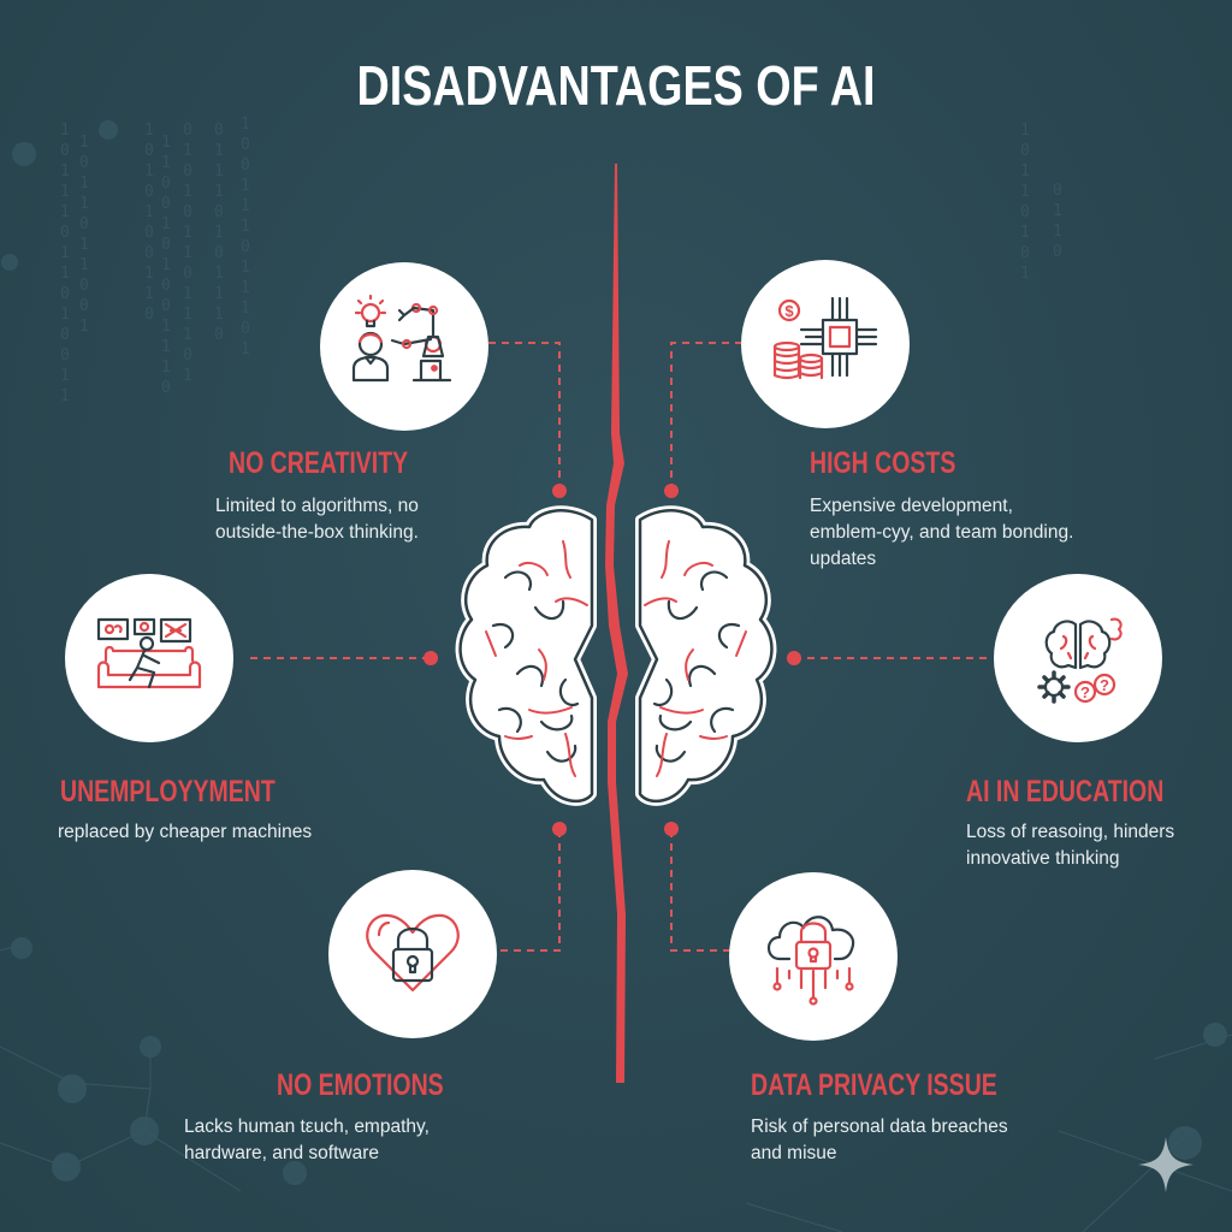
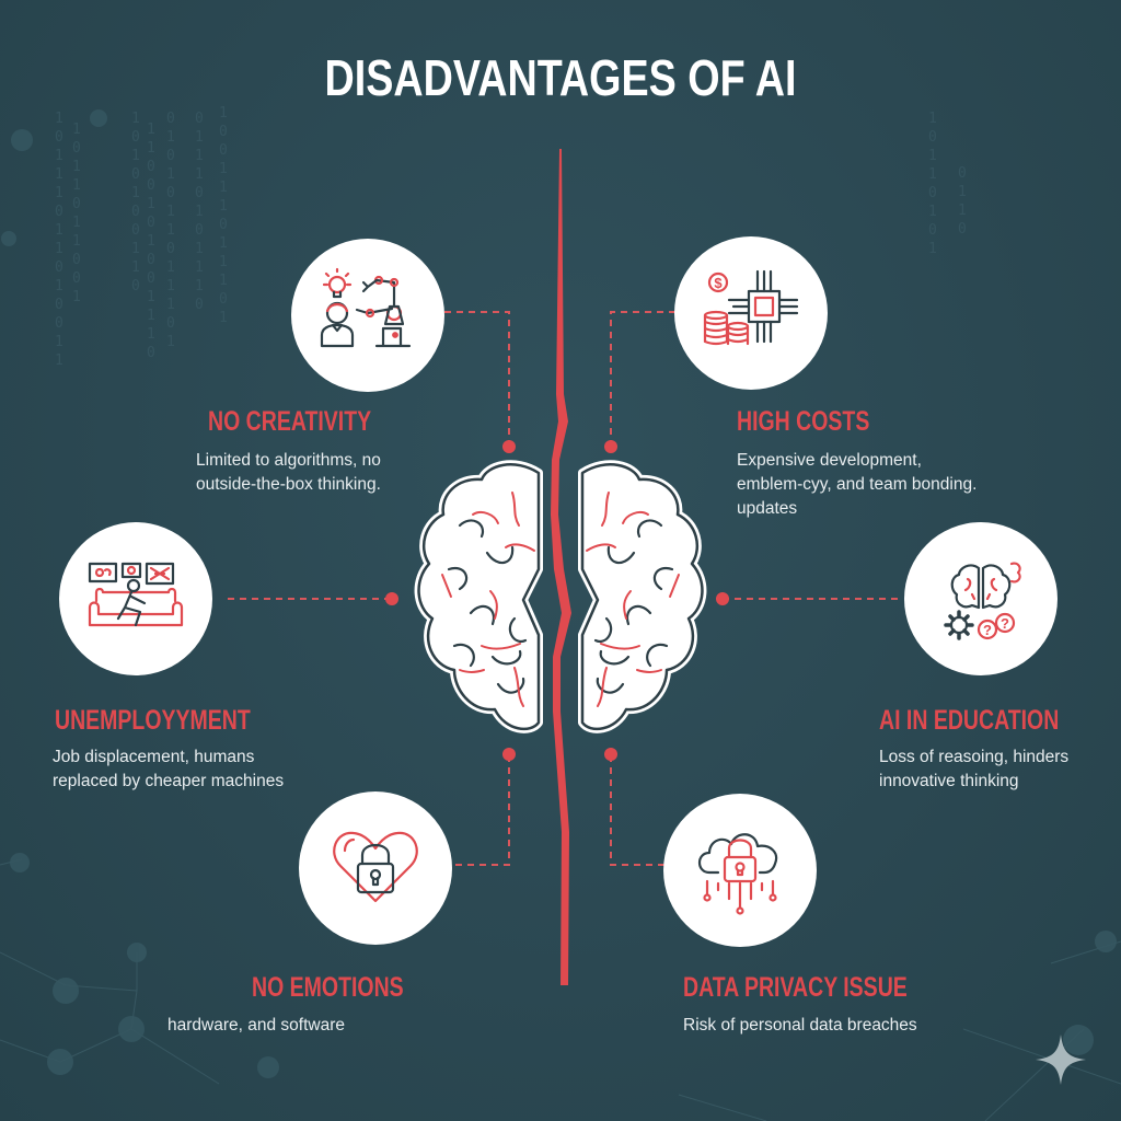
  DISADVANTAGES OF AI
  NO CREATIVITY
  Limited to algorithms, no
  outside-the-box thinking.
  $
  HIGH COSTS
  Expensive development,
  emblem-суy, and team bonding.
  updates
  UNEMPLOYYMENT
+ Job displacement, humans
  replaced by cheaper machines
  ?
  ?
  AI IN EDUCATION
  Loss of reasoing, hinders
  innovative thinking
  NO EMOTIONS
- Lacks human tεuch, empathy,
  hardware, and software
  DATA PRIVACY ISSUE
  Risk of personal data breaches
- and misue
